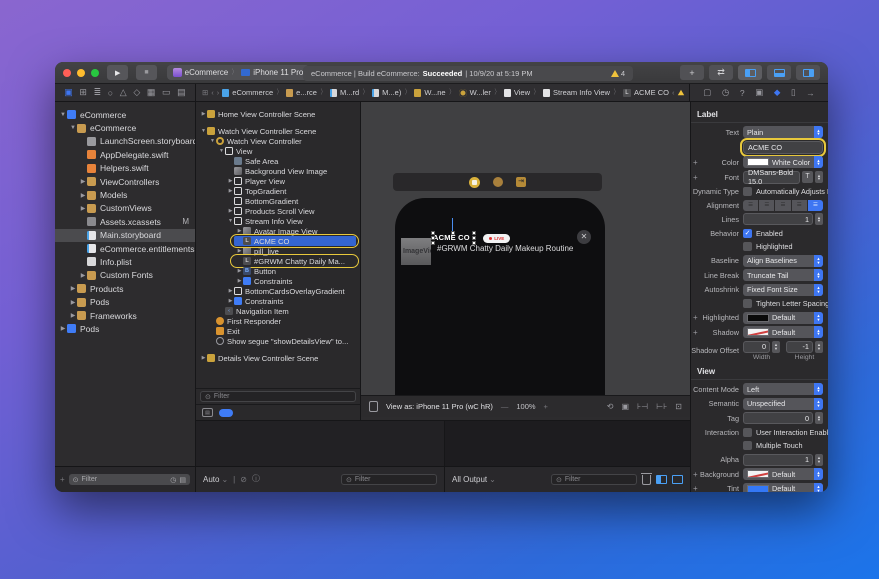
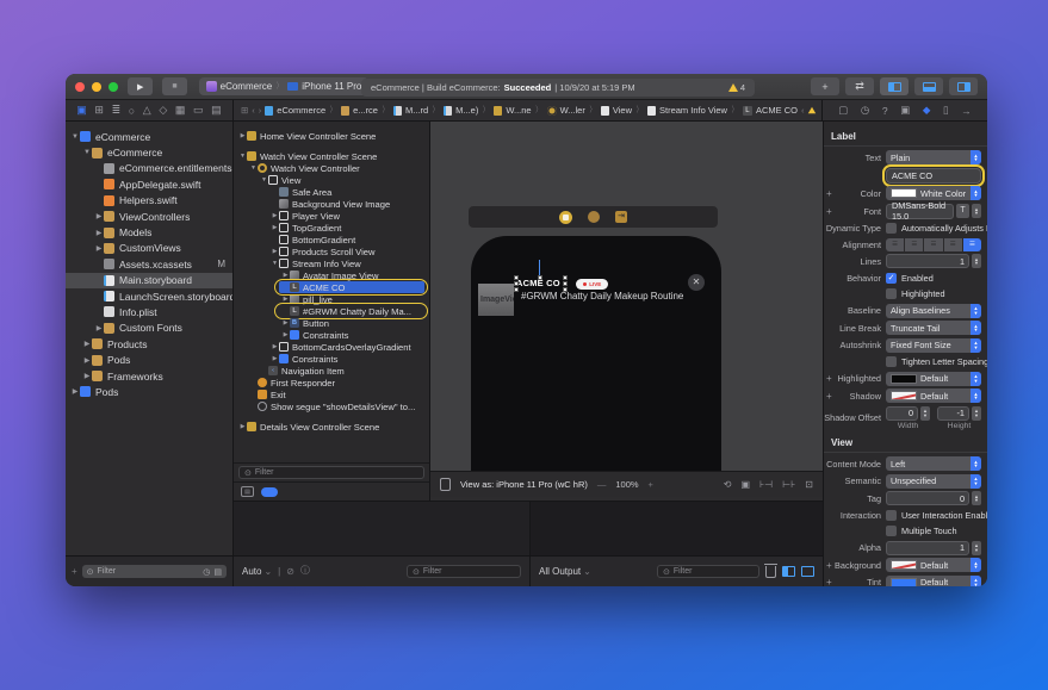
  eCommerce
  iPhone 11 Pro
  eCommerce | Build eCommerce:
  Succeeded
  | 10/9/20 at 5:19 PM
  4
  +
  ⇄
  ▣
  ⊞
  ≣
  ○
  △
  ◇
  ▦
  ▭
  ▤
  ⊞
  ‹
  ›
  eCommerce
  e...rce
  M...rd
  M...e)
  W...ne
  W...ler
  View
  Stream Info View
  ACME CO
  ‹
  ▢
  ◷
  ?
  ▣
  ◆
  ▯
  →
  eCommerce
  eCommerce
- LaunchScreen.storyboard
+ eCommerce.entitlements
  AppDelegate.swift
  Helpers.swift
  ViewControllers
  Models
  CustomViews
  Assets.xcassets
  M
  Main.storyboard
- eCommerce.entitlements
+ LaunchScreen.storyboard
  Info.plist
  Custom Fonts
  Products
  Pods
  Frameworks
  Pods
  Home View Controller Scene
  Watch View Controller Scene
  Watch View Controller
  View
  Safe Area
  Background View Image
  Player View
  TopGradient
  BottomGradient
  Products Scroll View
  Stream Info View
  Avatar Image View
  ACME CO
  pill_live
  #GRWM Chatty Daily Ma...
  Button
  Constraints
  BottomCardsOverlayGradient
  Constraints
  Navigation Item
  First Responder
  Exit
  Show segue "showDetailsView" to...
  Details View Controller Scene
  ACME CO
  #GRWM Chatty Daily Makeup Routine
  ✕
  View as: iPhone 11 Pro (wC hR)
  —
  100%
  +
  ⟲
  ▣
  ⊦⊣
  ⊢⊦
  ⊡
  +
  Auto
  ⌄
  |
  ⊘
  ⓘ
  All Output
  ⌄
  Label
  Text
  Plain
  ACME CO
  Color
  White Color
  +
  Font
  DMSans-Bold 15.0
  +
  Dynamic Type
  Automatically Adjusts
  Alignment
  Lines
  1
  Behavior
  Enabled
  Highlighted
  Baseline
  Align Baselines
  Line Break
  Truncate Tail
  Autoshrink
  Fixed Font Size
  Tighten Letter Spacing
  Highlighted
  Default
  +
  Shadow
  Default
  +
  Shadow Offset
  0
  -1
  View
  Content Mode
  Left
  Semantic
  Unspecified
  Tag
  0
  Interaction
  User Interaction Enabl
  Multiple Touch
  Alpha
  1
  Background
  Default
  +
  Tint
  Default
  +
